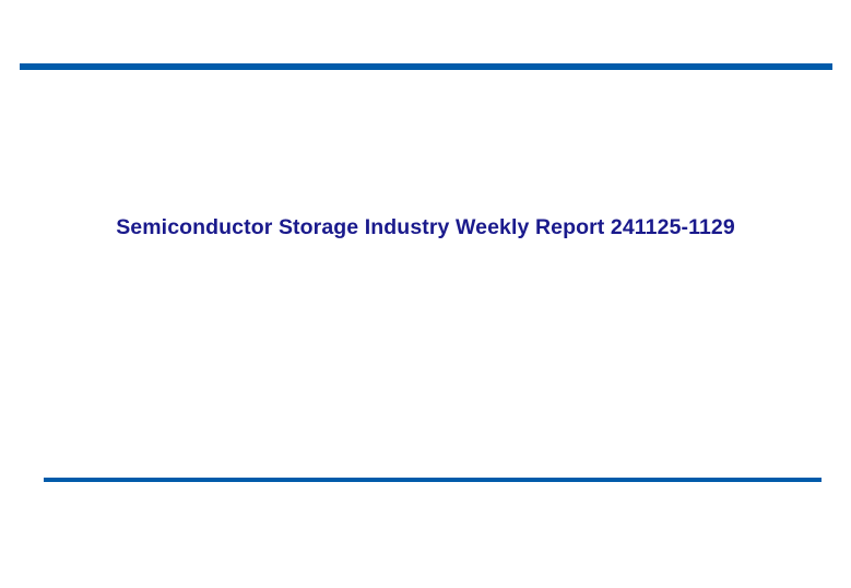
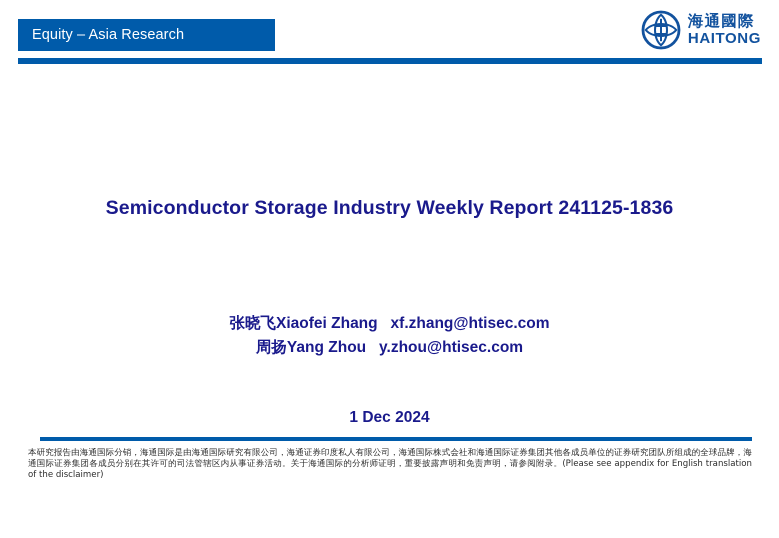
+ Equity – Asia Research
+ 海通國際
+ HAITONG
- Semiconductor Storage Industry Weekly Report 241125-1129
+ Semiconductor Storage Industry Weekly Report 241125-1836
+ 张晓飞Xiaofei Zhang xf.zhang@htisec.com
+ 周扬Yang Zhou y.zhou@htisec.com
+ 1 Dec 2024
+ 本研究报告由海通国际分销，海通国际是由海通国际研究有限公司，海通证券印度私人有限公司，海通国际株式会社和海通国际证券集团其他各成员单位的证券研究团队所组成的全球品牌，海通国际证券集团各成员分别在其许可的司法管辖区内从事证券活动。关于海通国际的分析师证明，重要披露声明和免责声明，请参阅附录。(Please see appendix for English translation of the disclaimer)
